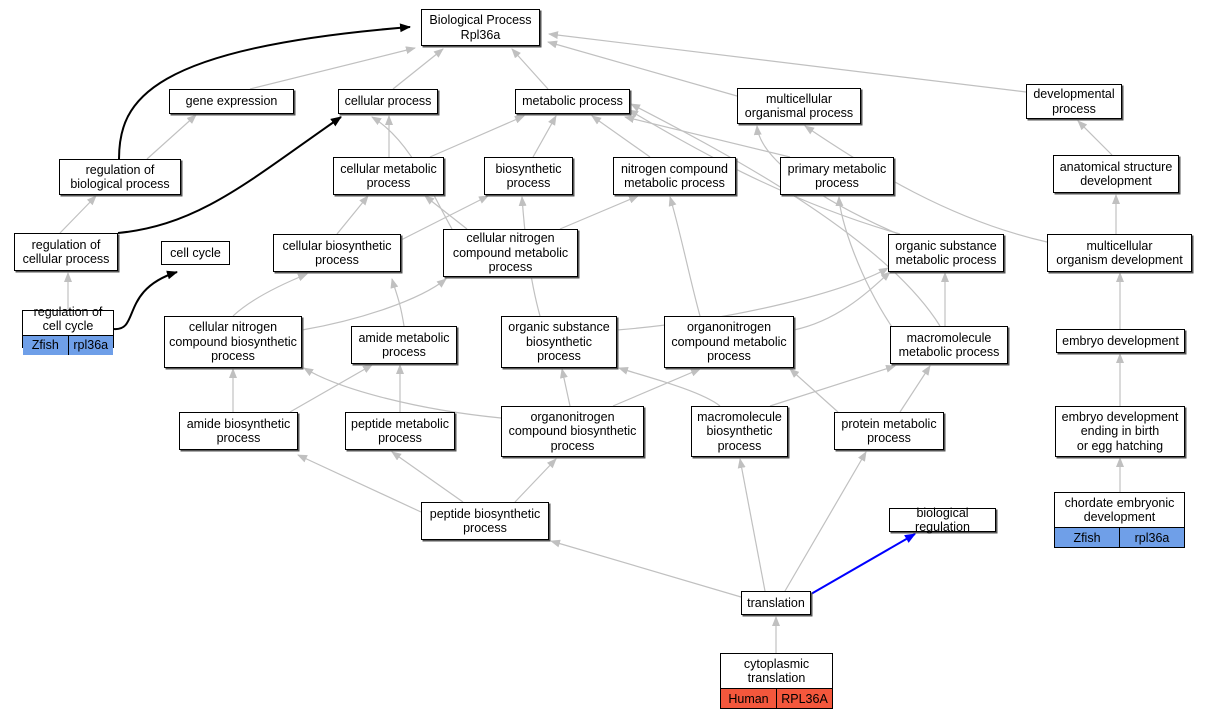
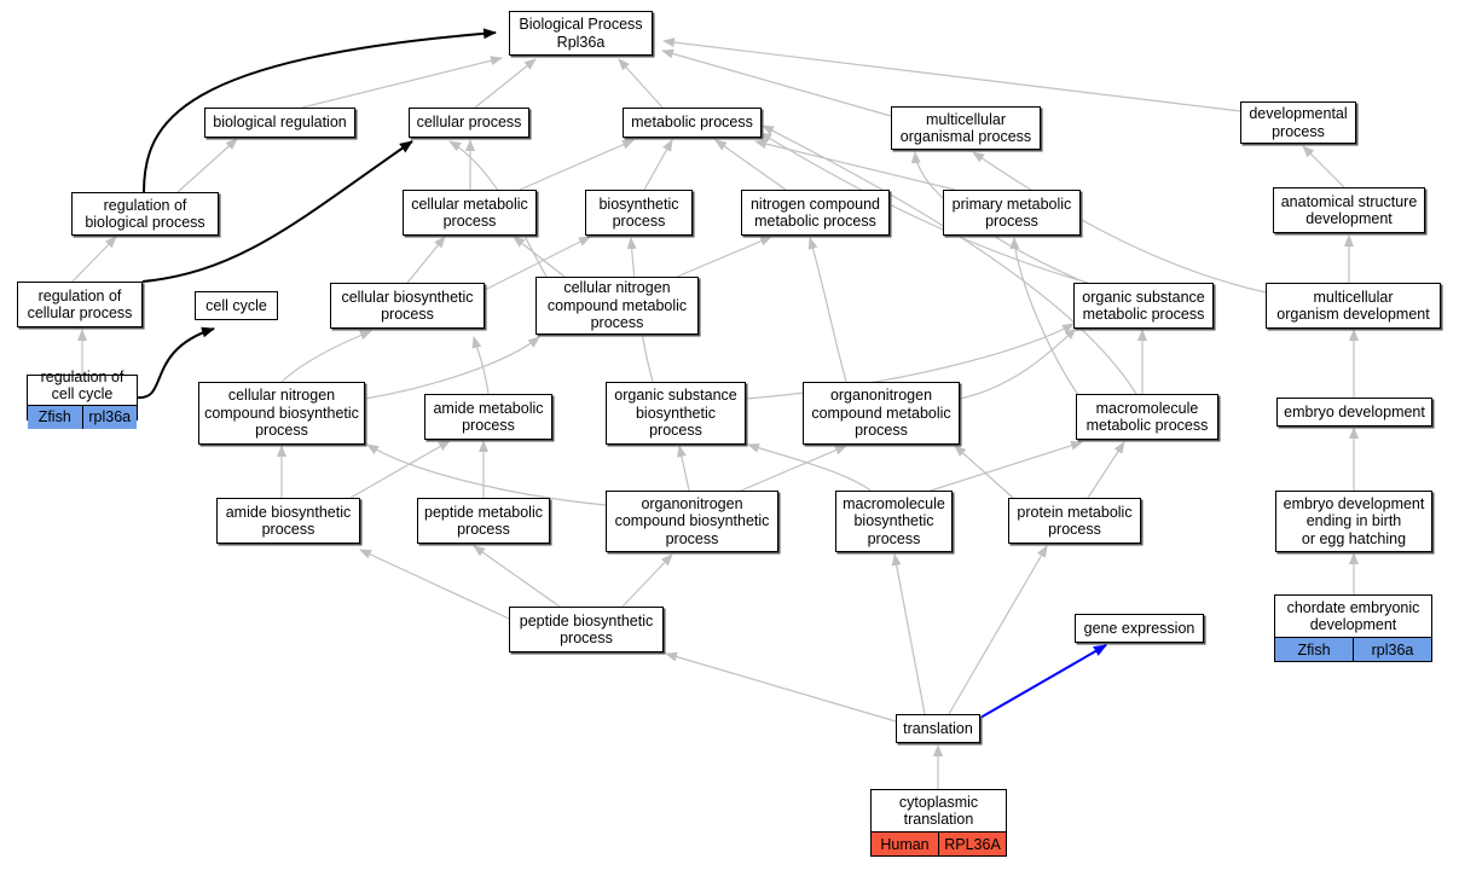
  Biological Process
  Rpl36a
- gene expression
+ biological regulation
  cellular process
  metabolic process
  multicellular
  organismal process
  developmental
  process
  regulation of
  biological process
  cellular metabolic
  process
  biosynthetic
  process
  nitrogen compound
  metabolic process
  primary metabolic
  process
  anatomical structure
  development
  regulation of
  cellular process
  cell cycle
  cellular biosynthetic
  process
  cellular nitrogen
  compound metabolic
  process
  organic substance
  metabolic process
  multicellular
  organism development
  regulation of
  cell cycle
  Zfish
  rpl36a
  cellular nitrogen
  compound biosynthetic
  process
  amide metabolic
  process
  organic substance
  biosynthetic
  process
  organonitrogen
  compound metabolic
  process
  macromolecule
  metabolic process
  embryo development
  amide biosynthetic
  process
  peptide metabolic
  process
  organonitrogen
  compound biosynthetic
  process
  macromolecule
  biosynthetic
  process
  protein metabolic
  process
  embryo development
  ending in birth
  or egg hatching
  peptide biosynthetic
  process
- biological regulation
+ gene expression
  chordate embryonic
  development
  Zfish
  rpl36a
  translation
  cytoplasmic
  translation
  Human
  RPL36A
